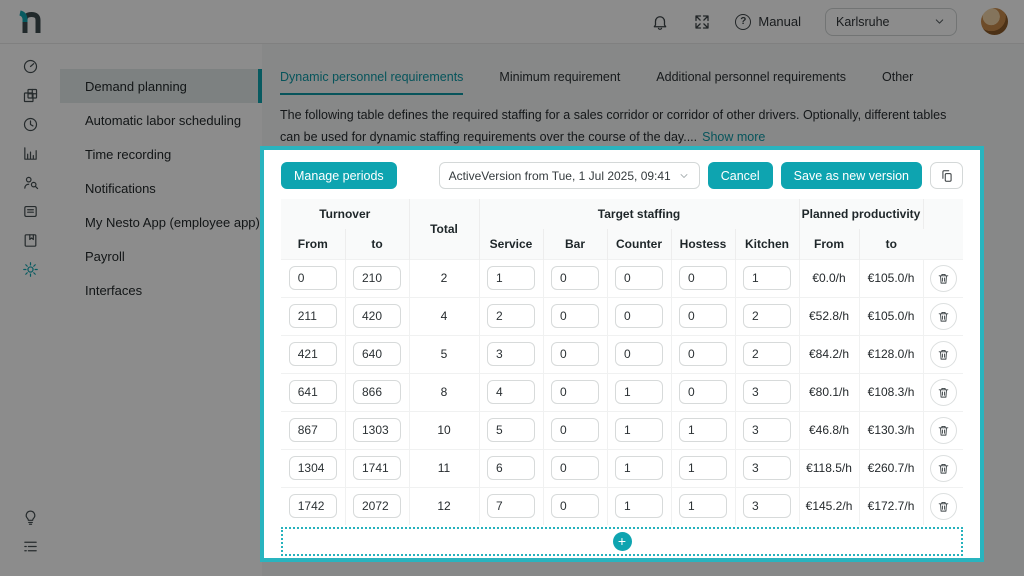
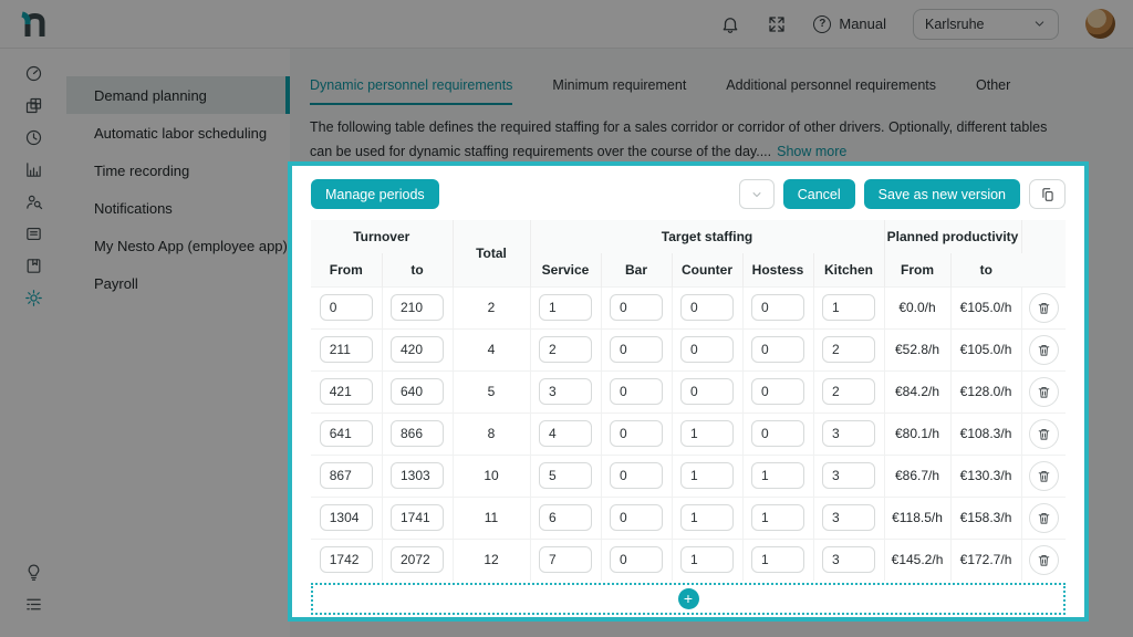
  Manual
  Karlsruhe
  Demand planning
  Automatic labor scheduling
  Time recording
  Notifications
  My Nesto App (employee app)
  Payroll
- Interfaces
  Dynamic personnel requirements
  Minimum requirement
  Additional personnel requirements
  Other
  The following table defines the required staffing for a sales corridor or corridor of other drivers. Optionally, different tables can be used for dynamic staffing requirements over the course of the day.... Show more
  Manage periods
- ActiveVersion from Tue, 1 Jul 2025, 09:41
  Cancel
  Save as new version
  Turnover	Total	Target staffing	Planned productivity
  From	to	Service	Bar	Counter	Hostess	Kitchen	From	to
  0	210	2	1	0	0	0	1	€0.0/h	€105.0/h
  211	420	4	2	0	0	0	2	€52.8/h	€105.0/h
  421	640	5	3	0	0	0	2	€84.2/h	€128.0/h
  641	866	8	4	0	1	0	3	€80.1/h	€108.3/h
- 867	1303	10	5	0	1	1	3	€46.8/h	€130.3/h
+ 867	1303	10	5	0	1	1	3	€86.7/h	€130.3/h
- 1304	1741	11	6	0	1	1	3	€118.5/h	€260.7/h
+ 1304	1741	11	6	0	1	1	3	€118.5/h	€158.3/h
  1742	2072	12	7	0	1	1	3	€145.2/h	€172.7/h
